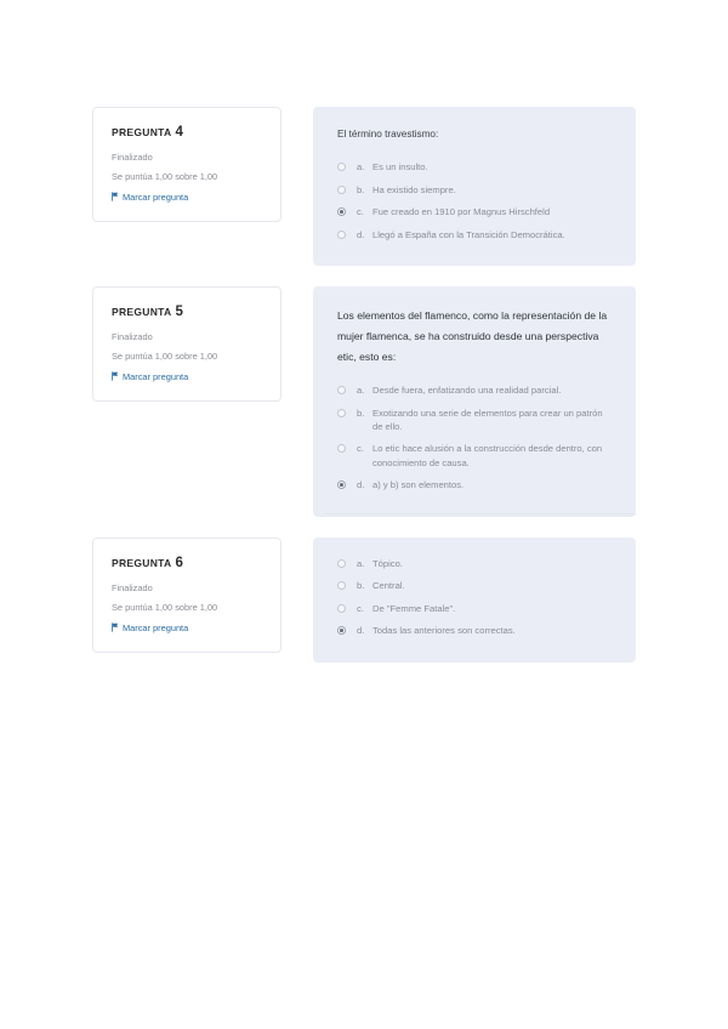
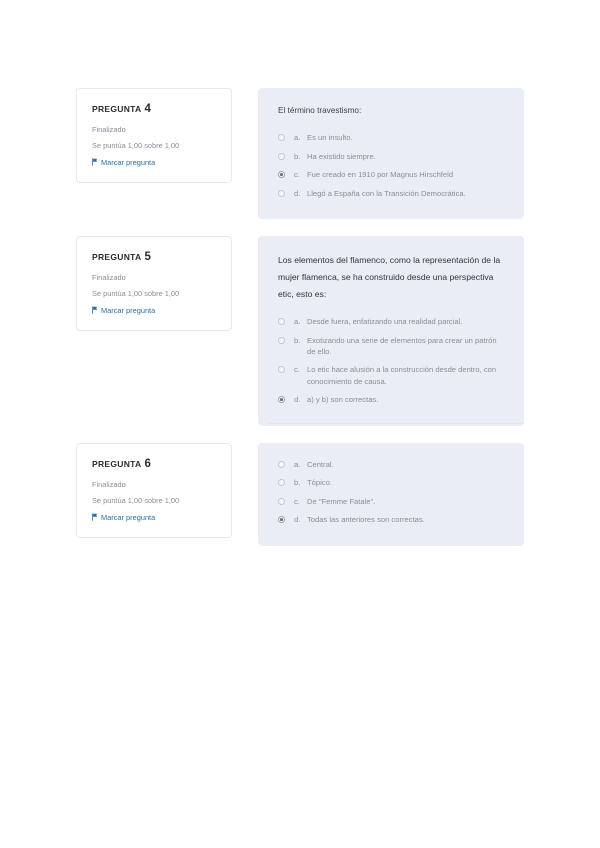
  PREGUNTA 4
  Finalizado
  Se puntúa 1,00 sobre 1,00
  Marcar pregunta
  El término travestismo:
  a.
  Es un insulto.
  b.
  Ha existido siempre.
  c.
  Fue creado en 1910 por Magnus Hirschfeld
  d.
  Llegó a España con la Transición Democrática.
  PREGUNTA 5
  Finalizado
  Se puntúa 1,00 sobre 1,00
  Marcar pregunta
  Los elementos del flamenco, como la representación de la mujer flamenca, se ha construido desde una perspectiva etic, esto es:
  a.
  Desde fuera, enfatizando una realidad parcial.
  b.
  Exotizando una serie de elementos para crear un patrón de ello.
  c.
  Lo etic hace alusión a la construcción desde dentro, con conocimiento de causa.
  d.
- a) y b) son elementos.
+ a) y b) son correctas.
  PREGUNTA 6
  Finalizado
  Se puntúa 1,00 sobre 1,00
  Marcar pregunta
  a.
- Tópico.
+ Central.
  b.
- Central.
+ Tópico.
  c.
  De "Femme Fatale".
  d.
  Todas las anteriores son correctas.
